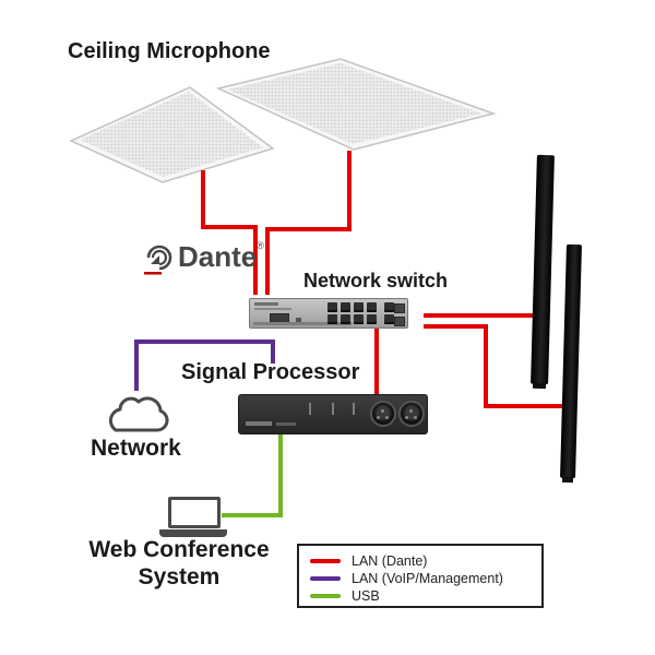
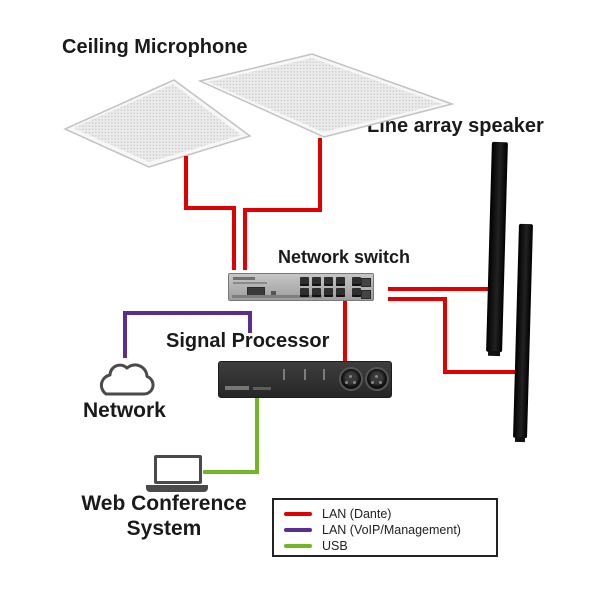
  Ceiling Microphone
+ Line array speaker
  Network switch
  Signal Processor
  Network
  Web Conference
  System
- Dante®
  LAN (Dante)
  LAN (VoIP/Management)
  USB
